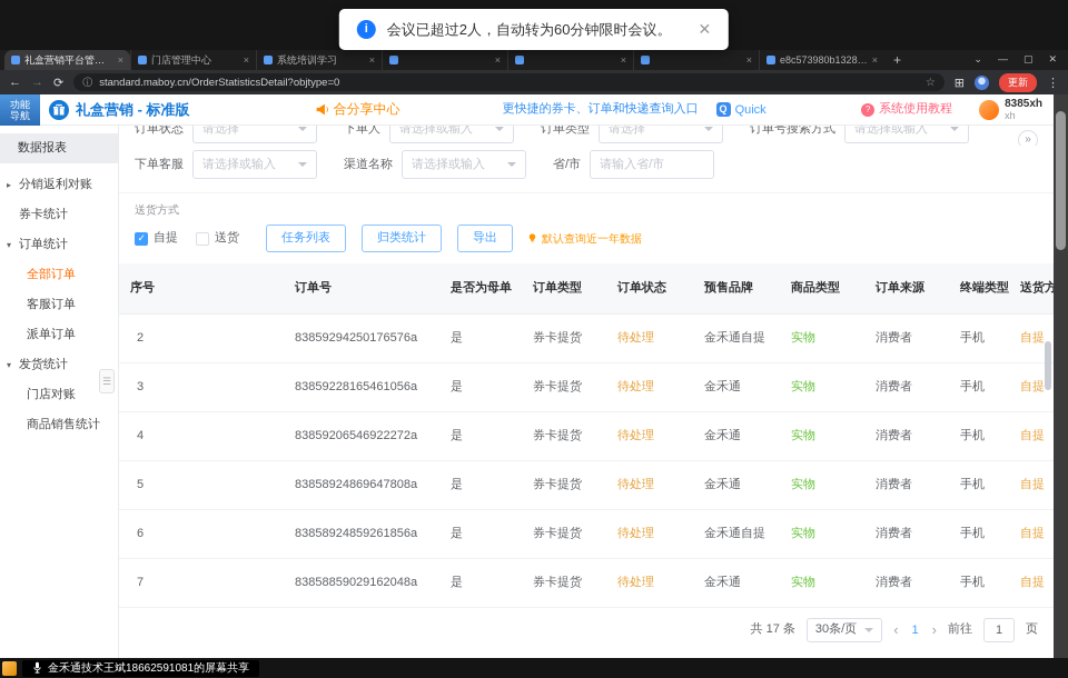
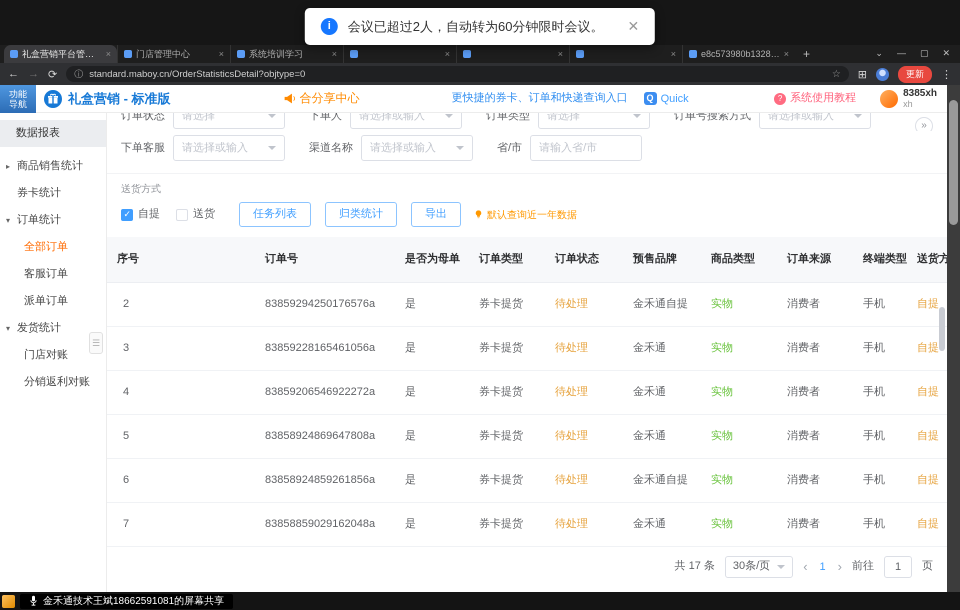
  会议已超过2人，自动转为60分钟限时会议。
  礼盒营销平台管理中
  门店管理中心
  系统培训学习
  standard.maboy.cn/OrderStatisticsDetail?objtype=0
  更新
  功能导航
  礼盒营销 - 标准版
  合分享中心
  更快捷的券卡、订单和快递查询入口
  Q
  Quick
  系统使用教程
  8385xh
  xh
  数据报表
- 分销返利对账
+ 商品销售统计
  券卡统计
  订单统计
  全部订单
  客服订单
  派单订单
  发货统计
  门店对账
- 商品销售统计
+ 分销返利对账
  订单状态
  请选择
  下单人
  请选择或输入
  订单类型
  请选择
  订单号搜索方式
  请选择或输入
  »
  下单客服
  请选择或输入
  渠道名称
  请选择或输入
  省/市
  请输入省/市
  送货方式
  自提
  送货
  任务列表
  归类统计
  导出
  默认查询近一年数据
  	序号	订单号	是否为母单	订单类型	订单状态	预售品牌	商品类型	订单来源	终端类型	送货方
  2	83859294250176576a	是	券卡提货	待处理	金禾通自提	实物	消费者	手机	自提
  3	83859228165461056a	是	券卡提货	待处理	金禾通	实物	消费者	手机	自提
  4	83859206546922272a	是	券卡提货	待处理	金禾通	实物	消费者	手机	自提
  5	83858924869647808a	是	券卡提货	待处理	金禾通	实物	消费者	手机	自提
  6	83858924859261856a	是	券卡提货	待处理	金禾通自提	实物	消费者	手机	自提
  7	83858859029162048a	是	券卡提货	待处理	金禾通	实物	消费者	手机	自提
  共 17 条
  30条/页
  1
  前往
  1
  页
  金禾通技术王斌18662591081的屏幕共享
